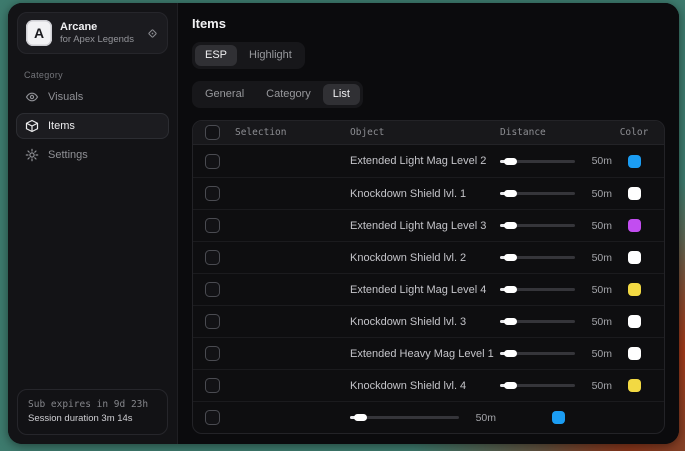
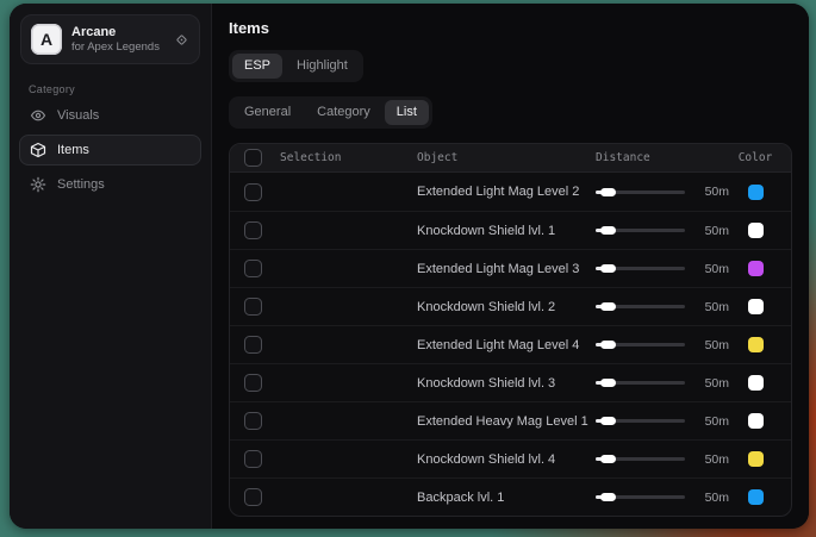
  A
  Arcane
  for Apex Legends
  Category
  Visuals
  Items
  Settings
- Sub expires in 9d 23h
- Session duration 3m 14s
  Items
  ESP
  Highlight
  General
  Category
  List
  Selection
  Object
  Distance
  Color
  Extended Light Mag Level 2
  50m
  Knockdown Shield lvl. 1
  50m
  Extended Light Mag Level 3
  50m
  Knockdown Shield lvl. 2
  50m
  Extended Light Mag Level 4
  50m
  Knockdown Shield lvl. 3
  50m
  Extended Heavy Mag Level 1
  50m
  Knockdown Shield lvl. 4
  50m
+ Backpack lvl. 1
  50m
